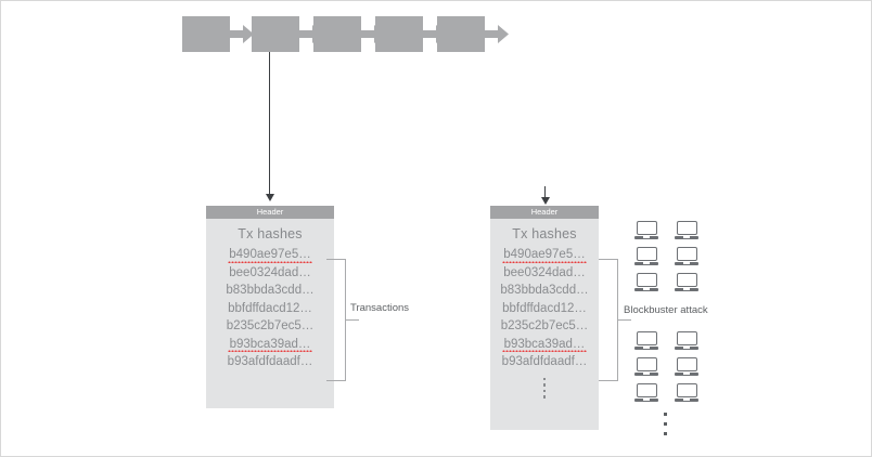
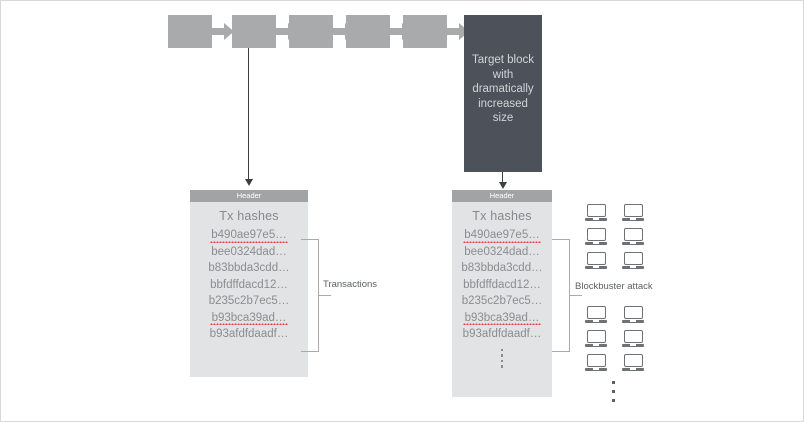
+ Target block
+ with
+ dramatically
+ increased
+ size
  Header
  Tx hashes
  b490ae97e5…
  bee0324dad…
  b83bbda3cdd…
  bbfdffdacd12…
  b235c2b7ec5…
  b93bca39ad…
  b93afdfdaadf…
  Transactions
  Header
  Tx hashes
  b490ae97e5…
  bee0324dad…
  b83bbda3cdd…
  bbfdffdacd12…
  b235c2b7ec5…
  b93bca39ad…
  b93afdfdaadf…
  Blockbuster attack
